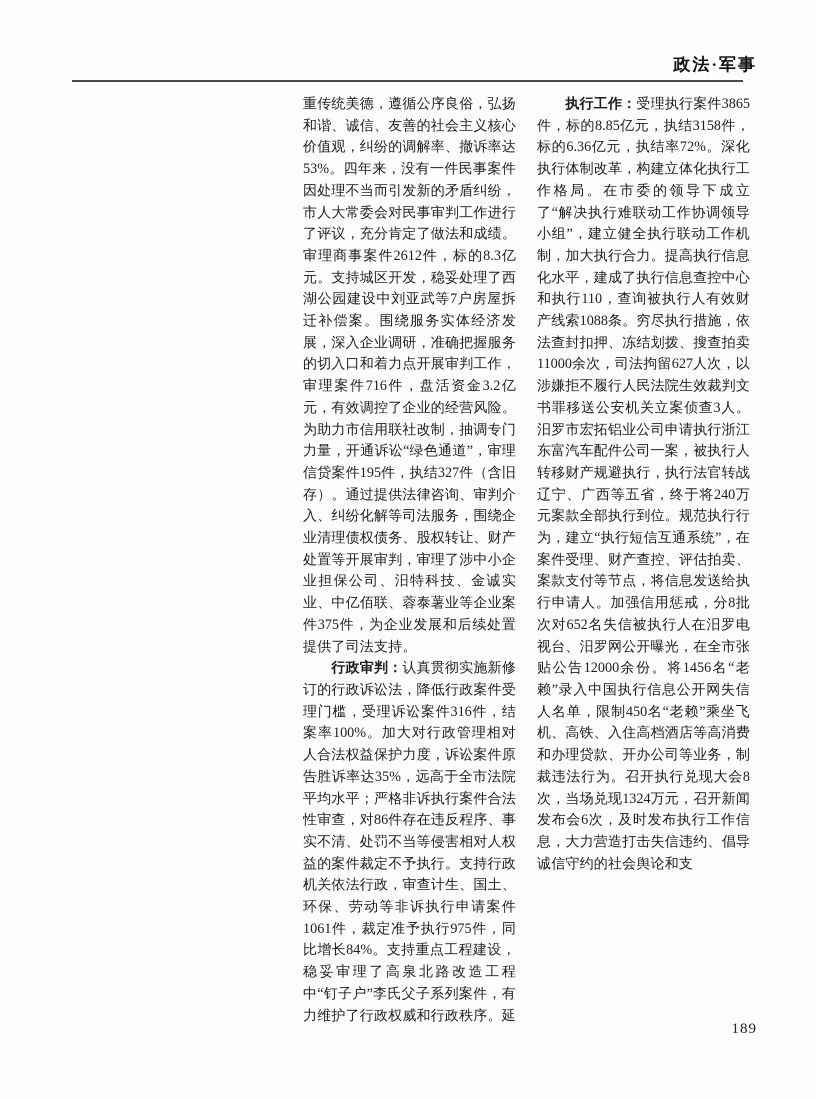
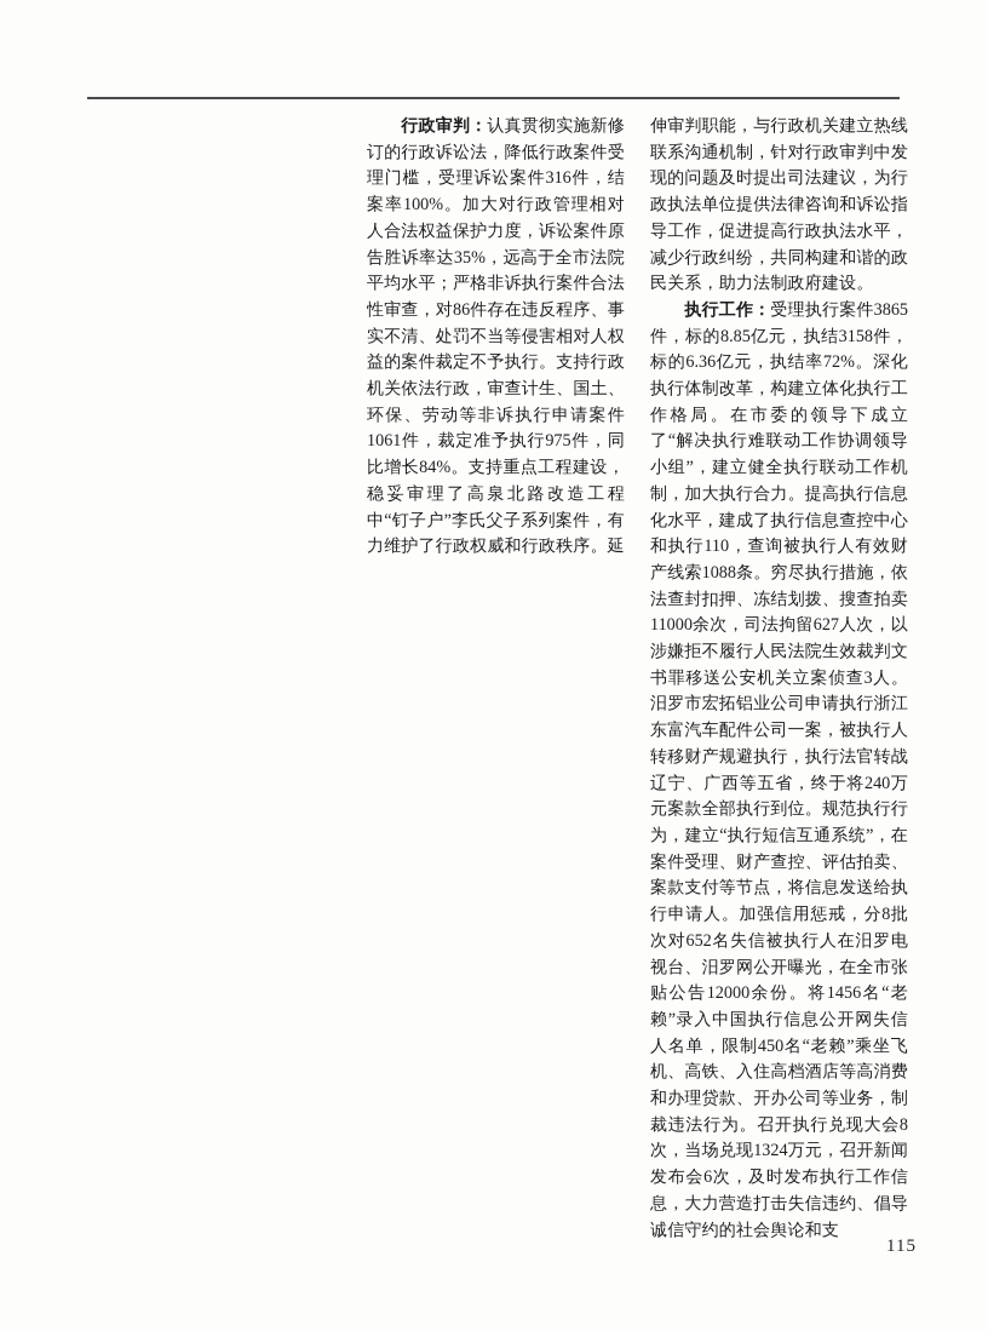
- 政法·军事
- 重传统美德，遵循公序良俗，弘扬和谐、诚信、友善的社会主义核心价值观，纠纷的调解率、撤诉率达53%。四年来，没有一件民事案件因处理不当而引发新的矛盾纠纷，市人大常委会对民事审判工作进行了评议，充分肯定了做法和成绩。审理商事案件2612件，标的8.3亿元。支持城区开发，稳妥处理了西湖公园建设中刘亚武等7户房屋拆迁补偿案。围绕服务实体经济发展，深入企业调研，准确把握服务的切入口和着力点开展审判工作，审理案件716件，盘活资金3.2亿元，有效调控了企业的经营风险。为助力市信用联社改制，抽调专门力量，开通诉讼“绿色通道”，审理信贷案件195件，执结327件（含旧存）。通过提供法律咨询、审判介入、纠纷化解等司法服务，围绕企业清理债权债务、股权转让、财产处置等开展审判，审理了涉中小企业担保公司、汨特科技、金诚实业、中亿佰联、蓉泰薯业等企业案件375件，为企业发展和后续处置提供了司法支持。
  行政审判：认真贯彻实施新修订的行政诉讼法，降低行政案件受理门槛，受理诉讼案件316件，结案率100%。加大对行政管理相对人合法权益保护力度，诉讼案件原告胜诉率达35%，远高于全市法院平均水平；严格非诉执行案件合法性审查，对86件存在违反程序、事实不清、处罚不当等侵害相对人权益的案件裁定不予执行。支持行政机关依法行政，审查计生、国土、环保、劳动等非诉执行申请案件1061件，裁定准予执行975件，同比增长84%。支持重点工程建设，稳妥审理了高泉北路改造工程中“钉子户”李氏父子系列案件，有力维护了行政权威和行政秩序。延
+ 伸审判职能，与行政机关建立热线联系沟通机制，针对行政审判中发现的问题及时提出司法建议，为行政执法单位提供法律咨询和诉讼指导工作，促进提高行政执法水平，减少行政纠纷，共同构建和谐的政民关系，助力法制政府建设。
  执行工作：受理执行案件3865件，标的8.85亿元，执结3158件，标的6.36亿元，执结率72%。深化执行体制改革，构建立体化执行工作格局。在市委的领导下成立了“解决执行难联动工作协调领导小组”，建立健全执行联动工作机制，加大执行合力。提高执行信息化水平，建成了执行信息查控中心和执行110，查询被执行人有效财产线索1088条。穷尽执行措施，依法查封扣押、冻结划拨、搜查拍卖11000余次，司法拘留627人次，以涉嫌拒不履行人民法院生效裁判文书罪移送公安机关立案侦查3人。汨罗市宏拓铝业公司申请执行浙江东富汽车配件公司一案，被执行人转移财产规避执行，执行法官转战辽宁、广西等五省，终于将240万元案款全部执行到位。规范执行行为，建立“执行短信互通系统”，在案件受理、财产查控、评估拍卖、案款支付等节点，将信息发送给执行申请人。加强信用惩戒，分8批次对652名失信被执行人在汨罗电视台、汨罗网公开曝光，在全市张贴公告12000余份。将1456名“老赖”录入中国执行信息公开网失信人名单，限制450名“老赖”乘坐飞机、高铁、入住高档酒店等高消费和办理贷款、开办公司等业务，制裁违法行为。召开执行兑现大会8次，当场兑现1324万元，召开新闻发布会6次，及时发布执行工作信息，大力营造打击失信违约、倡导诚信守约的社会舆论和支
- 189
+ 115
